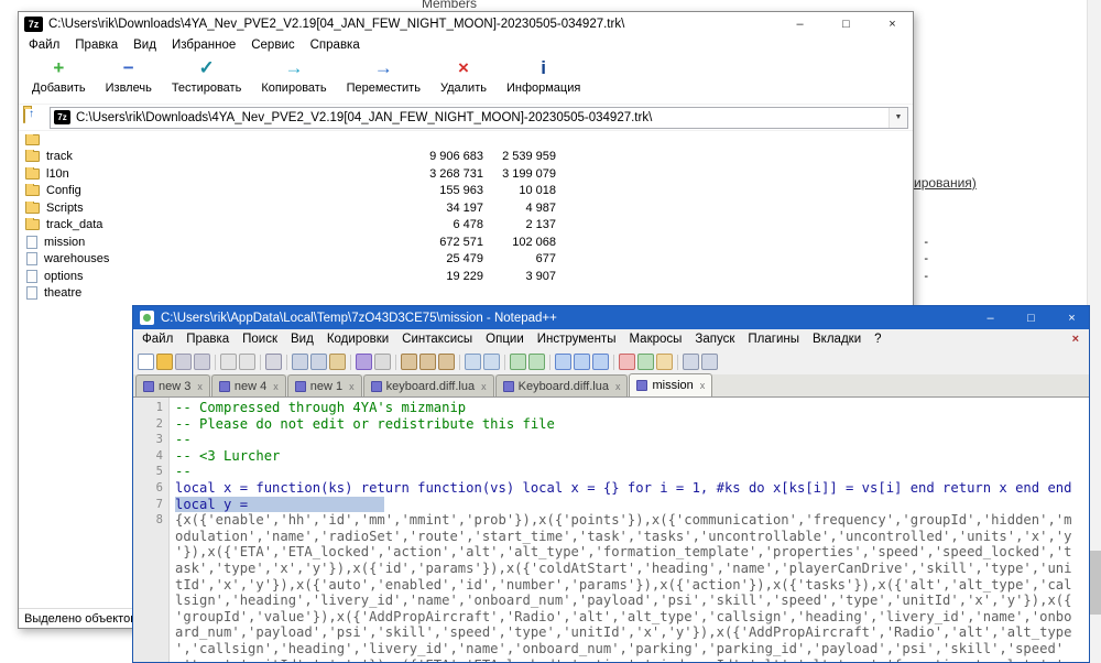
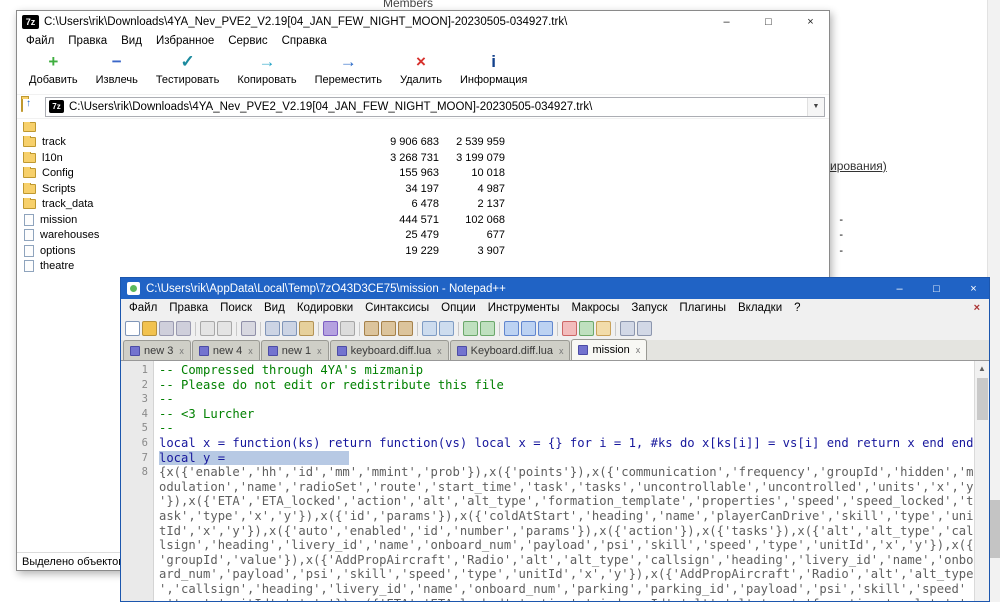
  Members
  ирования)
  7z
  C:\Users\rik\Downloads\4YA_Nev_PVE2_V2.19[04_JAN_FEW_NIGHT_MOON]-20230505-034927.trk\
  –
  □
  ×
  Файл
  Правка
  Вид
  Избранное
  Сервис
  Справка
  +
  Добавить
  −
  Извлечь
  ✓
  Тестировать
  →
  Копировать
  →
  Переместить
  ×
  Удалить
  i
  Информация
  ↑
  7z
  C:\Users\rik\Downloads\4YA_Nev_PVE2_V2.19[04_JAN_FEW_NIGHT_MOON]-20230505-034927.trk\
  track
  9 906 683
  2 539 959
  l10n
  3 268 731
  3 199 079
  Config
  155 963
  10 018
  Scripts
  34 197
  4 987
  track_data
  6 478
  2 137
  mission
- 672 571
+ 444 571
  102 068
  -
  warehouses
  25 479
  677
  -
  options
  19 229
  3 907
  -
  theatre
  Выделено объекто
  C:\Users\rik\AppData\Local\Temp\7zO43D3CE75\mission - Notepad++
  –
  □
  ×
  Файл
  Правка
  Поиск
  Вид
  Кодировки
  Синтаксисы
  Опции
  Инструменты
  Макросы
  Запуск
  Плагины
  Вкладки
  ?
  ×
  new 3
  x
  new 4
  x
  new 1
  x
  keyboard.diff.lua
  x
  Keyboard.diff.lua
  x
  mission
  x
  1
  2
  3
  4
  5
  6
  7
  8
  -- Compressed through 4YA's mizmanip
  -- Please do not edit or redistribute this file
  --
  -- <3 Lurcher
  --
  local x = function(ks) return function(vs) local x = {} for i = 1, #ks do x[ks[i]] = vs[i] end return x end end
  local y =
  {x({'enable','hh','id','mm','mmint','prob'}),x({'points'}),x({'communication','frequency','groupId','hidden','m
  odulation','name','radioSet','route','start_time','task','tasks','uncontrollable','uncontrolled','units','x','y
  '}),x({'ETA','ETA_locked','action','alt','alt_type','formation_template','properties','speed','speed_locked','t
  ask','type','x','y'}),x({'id','params'}),x({'coldAtStart','heading','name','playerCanDrive','skill','type','uni
  tId','x','y'}),x({'auto','enabled','id','number','params'}),x({'action'}),x({'tasks'}),x({'alt','alt_type','cal
  lsign','heading','livery_id','name','onboard_num','payload','psi','skill','speed','type','unitId','x','y'}),x({
  'groupId','value'}),x({'AddPropAircraft','Radio','alt','alt_type','callsign','heading','livery_id','name','onbo
  ard_num','payload','psi','skill','speed','type','unitId','x','y'}),x({'AddPropAircraft','Radio','alt','alt_type
  ','callsign','heading','livery_id','name','onboard_num','parking','parking_id','payload','psi','skill','speed'
+ ▲
